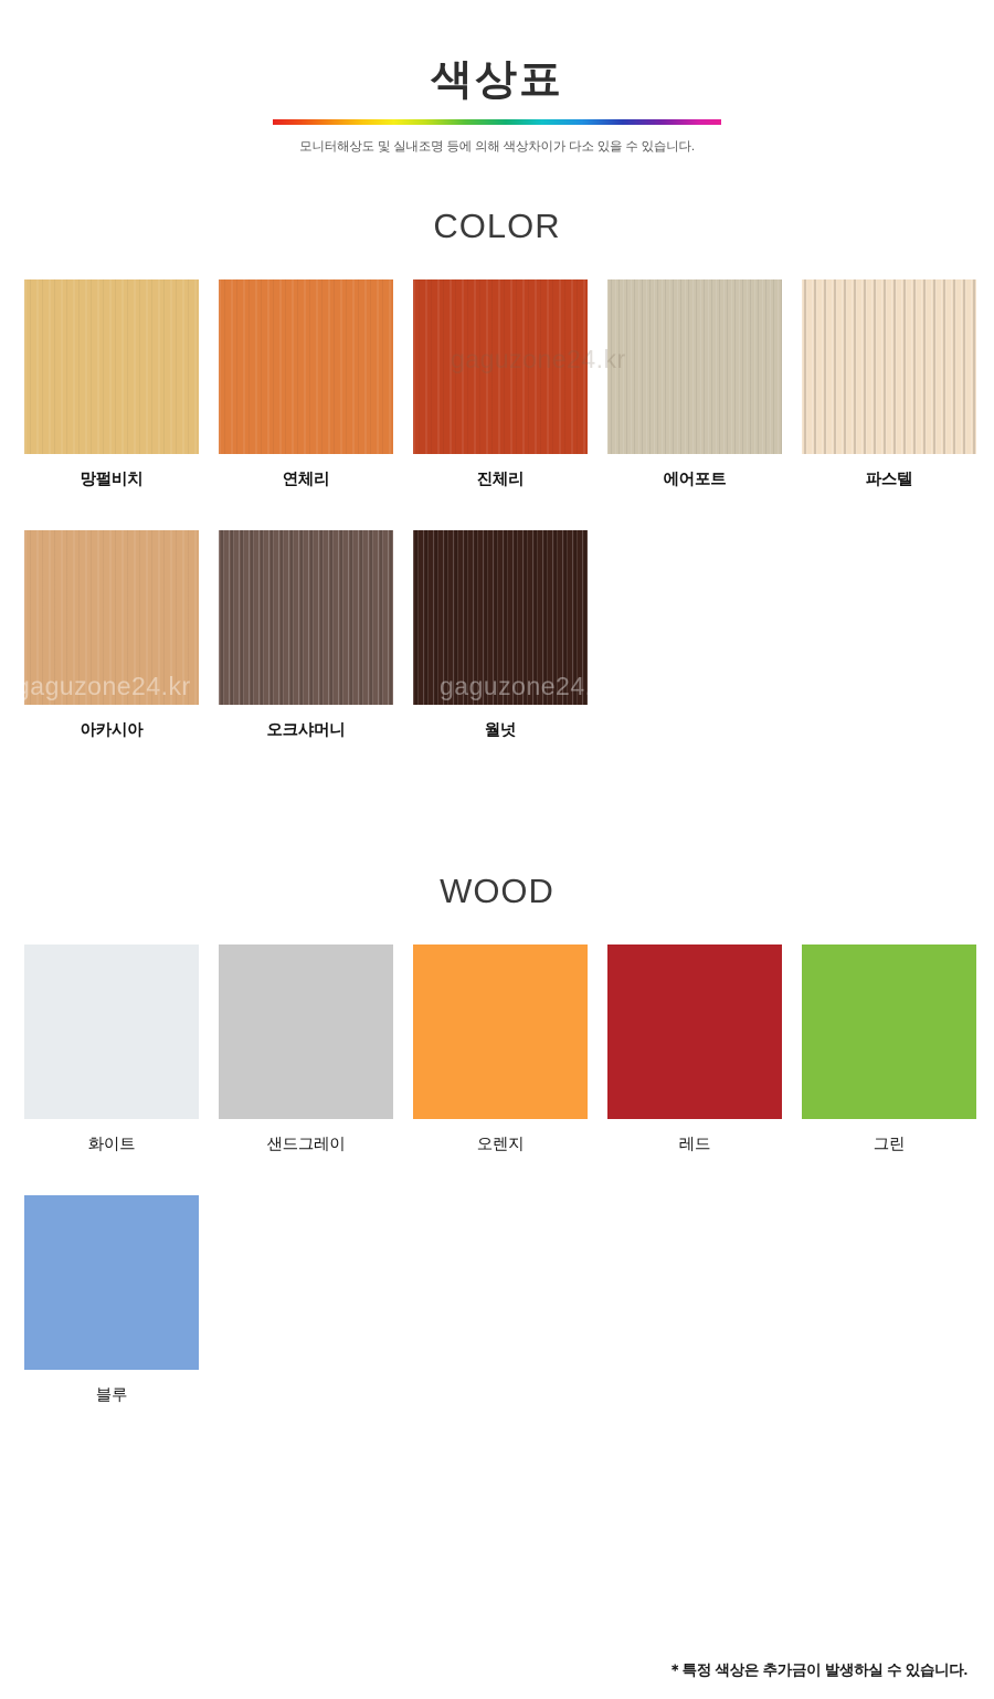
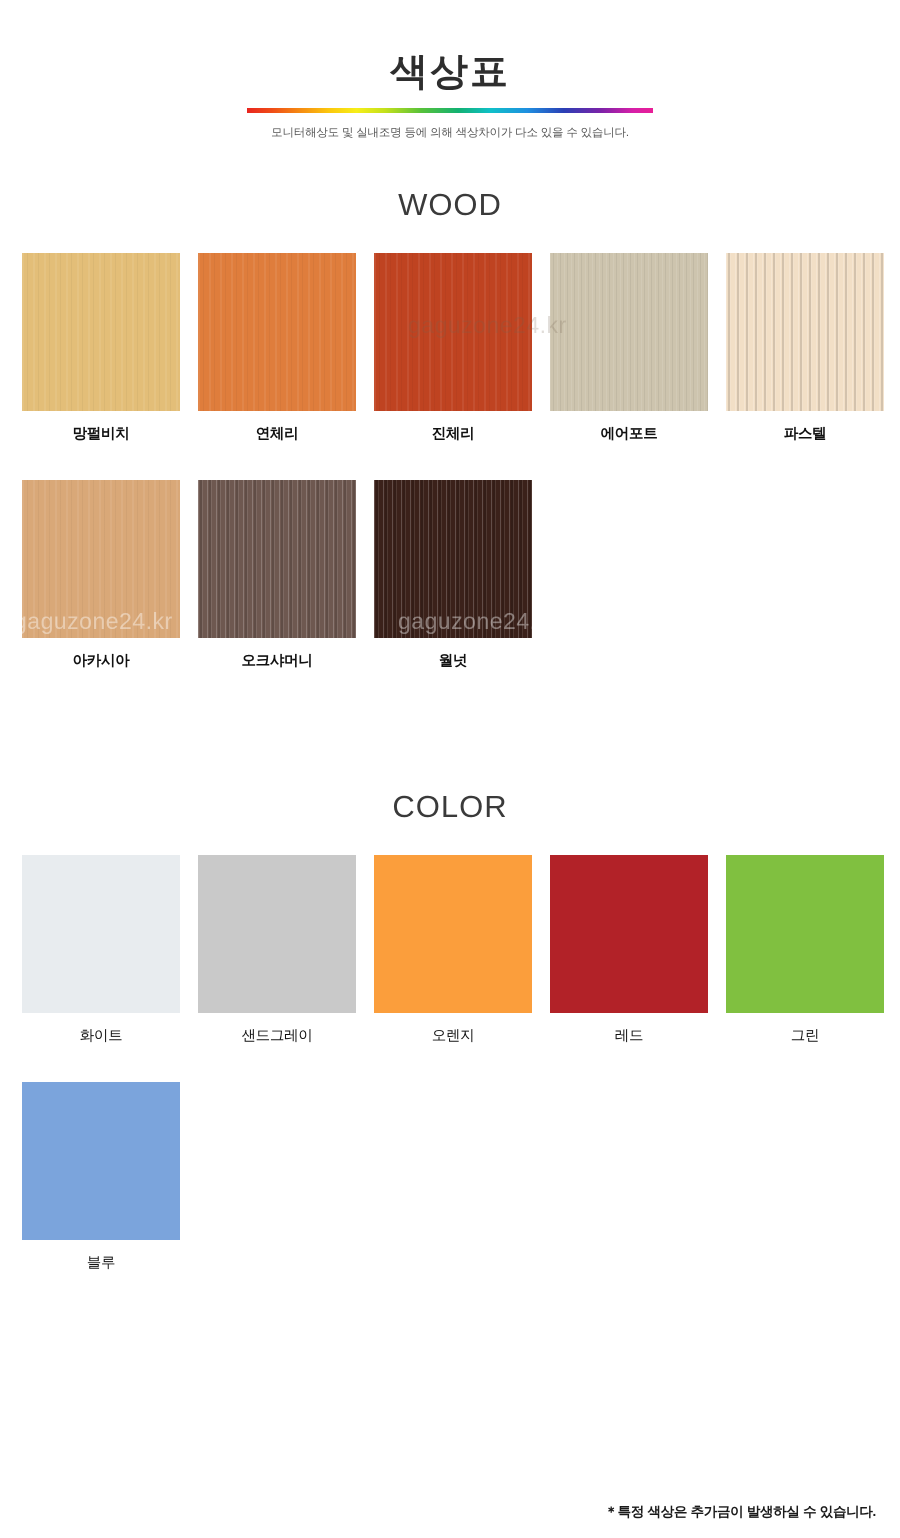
  색상표
  모니터해상도 및 실내조명 등에 의해 색상차이가 다소 있을 수 있습니다.
- COLOR
+ WOOD
  망펄비치
  연체리
  진체리
  에어포트
  파스텔
  아카시아
  오크샤머니
  월넛
- WOOD
+ COLOR
  화이트
  샌드그레이
  오렌지
  레드
  그린
  블루
  gaguzone24.kr
  gaguzone24.kr
  gaguzone24.k
  ＊특정 색상은 추가금이 발생하실 수 있습니다.
